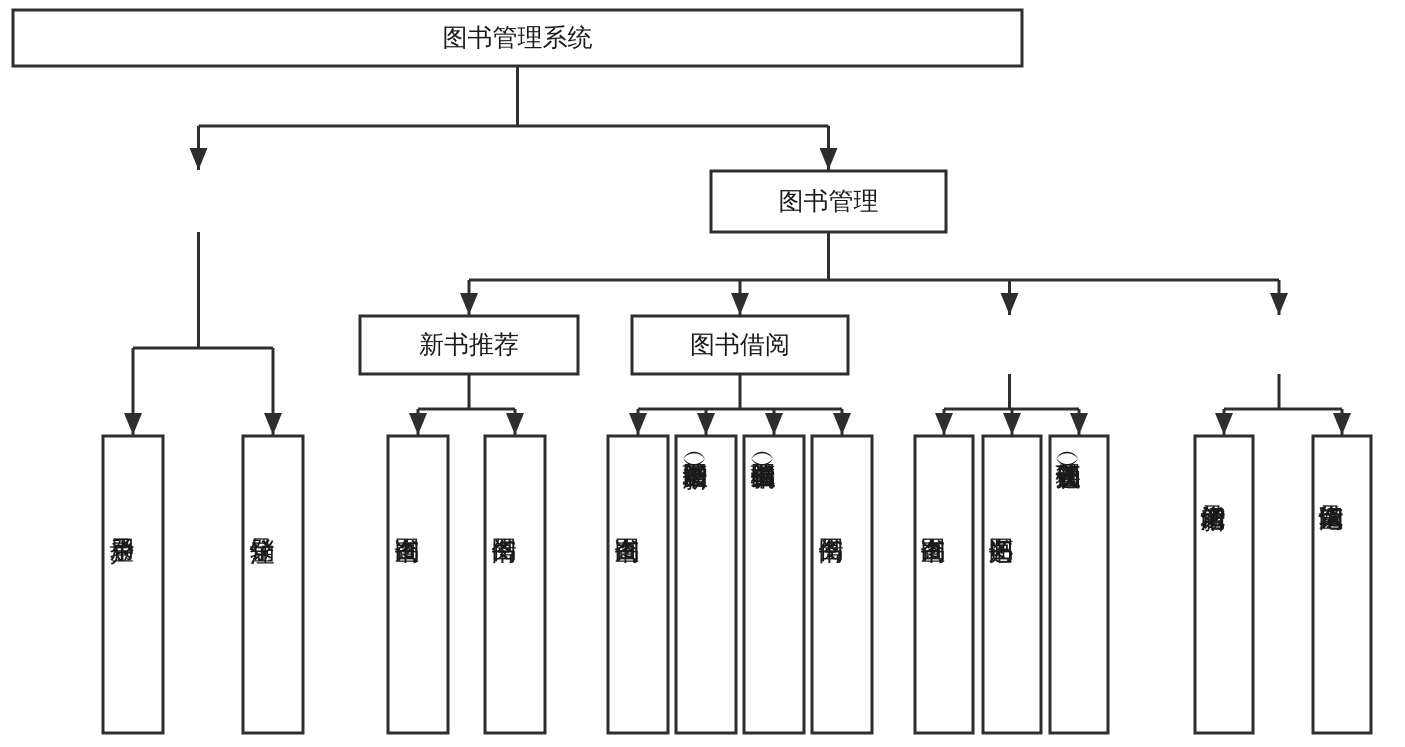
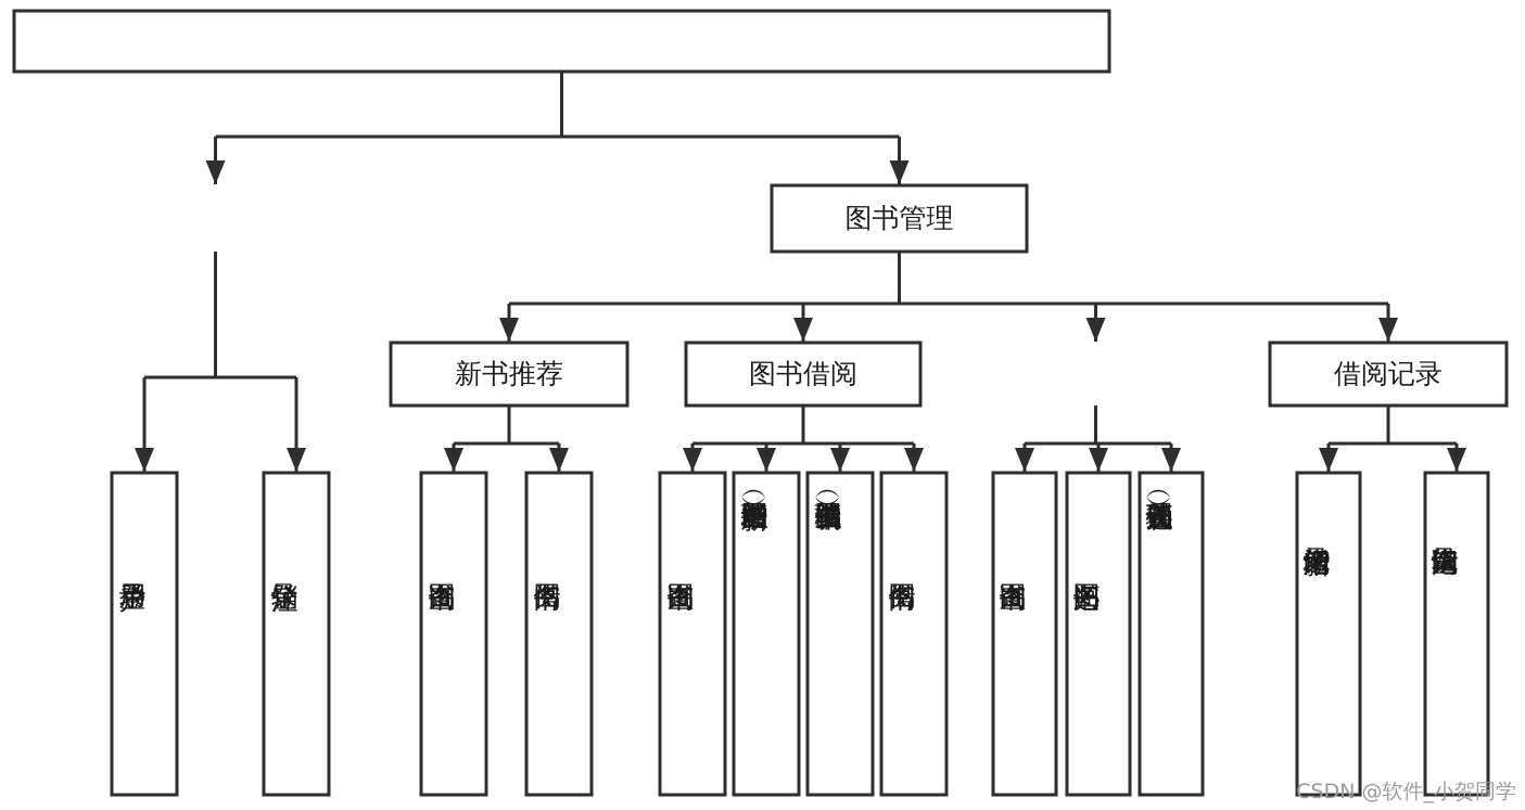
- 图书管理系统
  图书管理
  新书推荐
  图书借阅
+ 借阅记录
+ CSDN @软件_小贺同学
